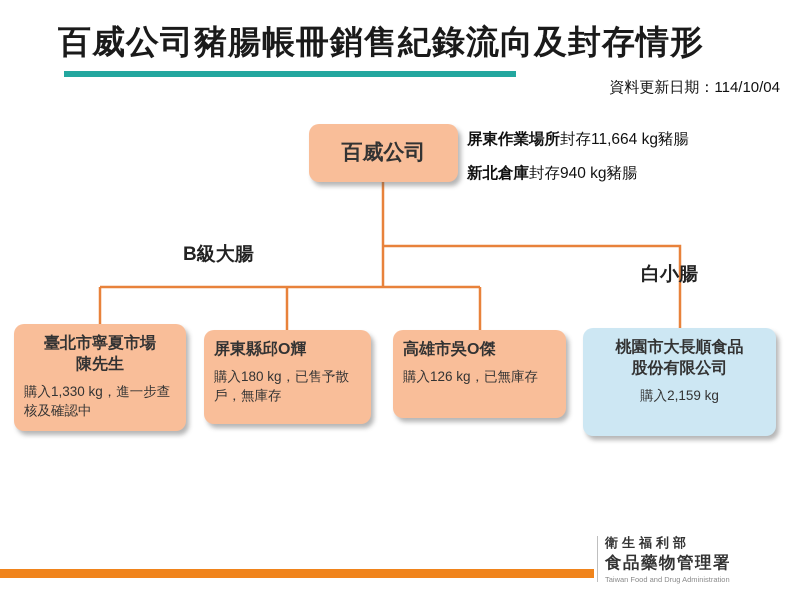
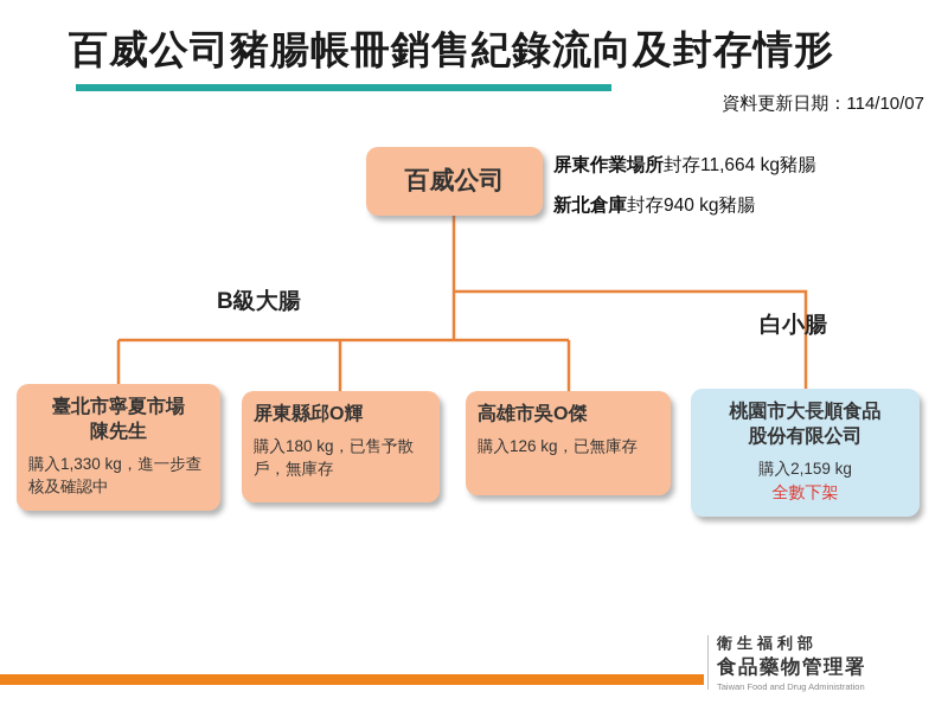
  百威公司豬腸帳冊銷售紀錄流向及封存情形
- 資料更新日期：114/10/04
+ 資料更新日期：114/10/07
  百威公司
  屏東作業場所封存11,664 kg豬腸
  新北倉庫封存940 kg豬腸
  B級大腸
  白小腸
  臺北市寧夏市場
  陳先生
  購入1,330 kg，進一步查核及確認中
  屏東縣邱O輝
  購入180 kg，已售予散戶，無庫存
  高雄市吳O傑
  購入126 kg，已無庫存
  桃園市大長順食品
  股份有限公司
  購入2,159 kg
+ 全數下架
  衛生福利部
  食品藥物管理署
  Taiwan Food and Drug Administration
